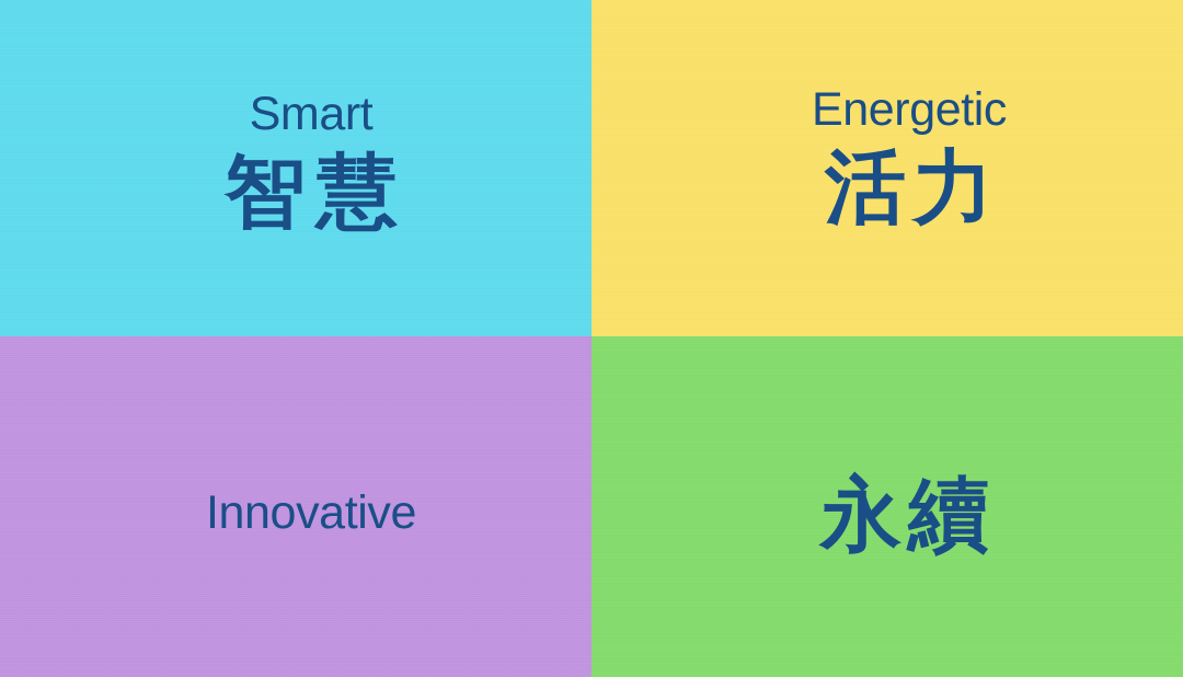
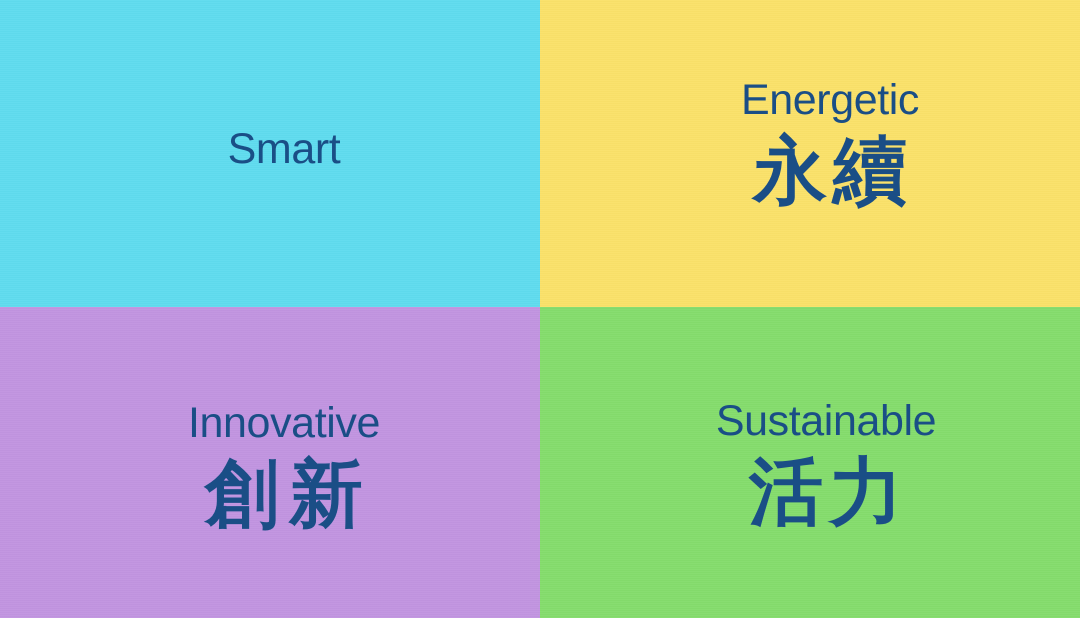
  Smart
- 智慧
  Energetic
- 活力
+ 永續
  Innovative
+ 創新
+ Sustainable
- 永續
+ 活力
